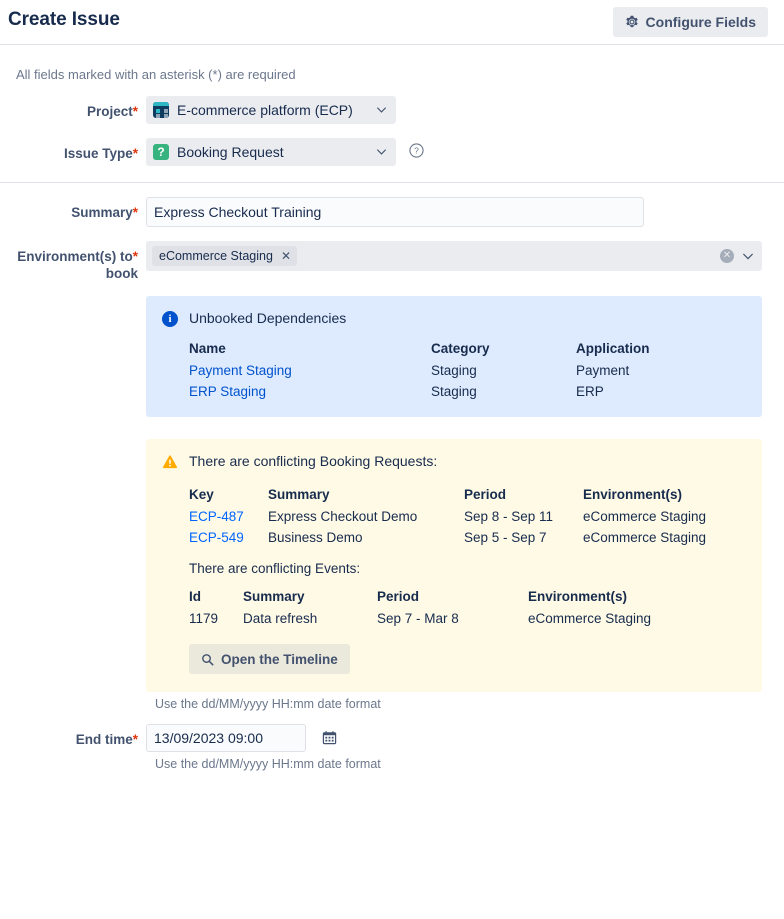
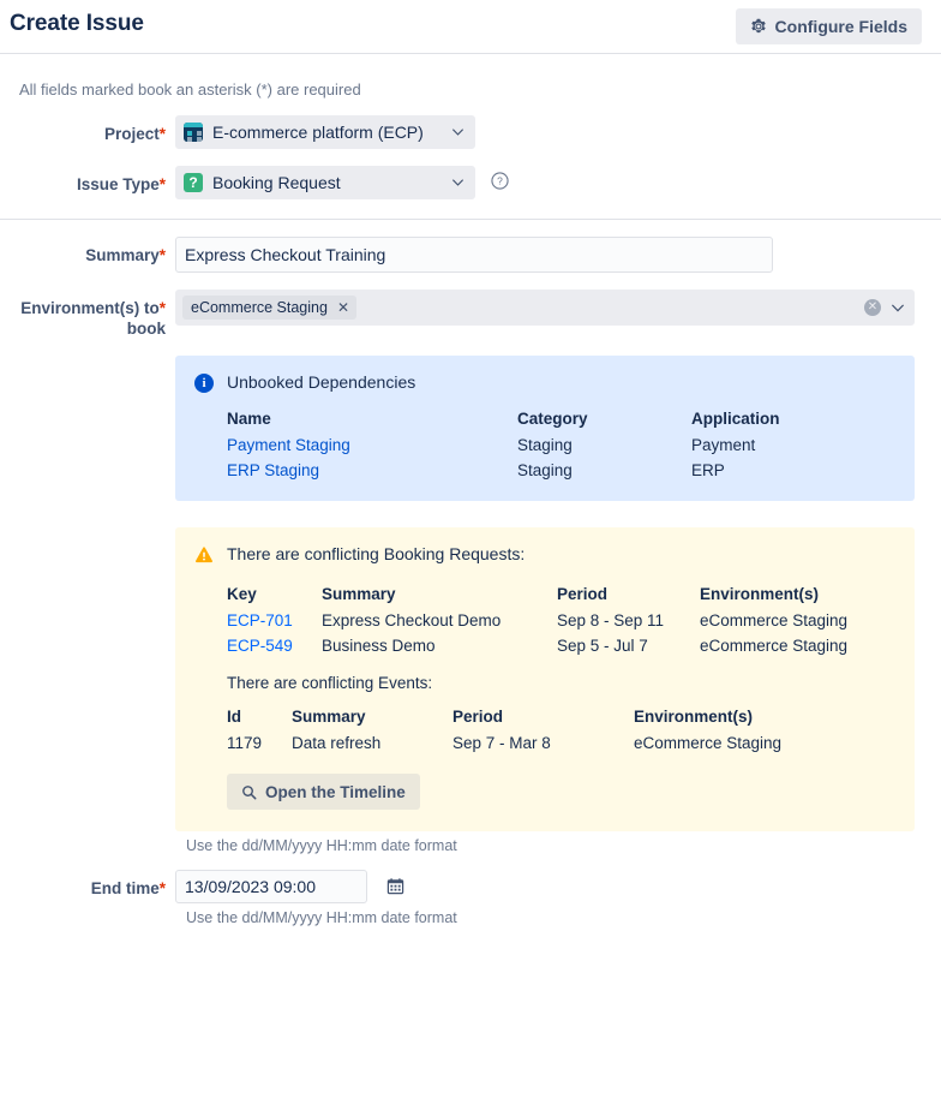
  Create Issue
  Configure Fields
- All fields marked with an asterisk (*) are required
+ All fields marked book an asterisk (*) are required
  Project*
  E-commerce platform (ECP)
  Issue Type*
  ?
  Booking Request
  ?
  Summary*
  Express Checkout Training
  Environment(s) to*
  book
  eCommerce Staging
  ✕
  ✕
  i
  Unbooked Dependencies
  Name	Category	Application
  Payment Staging	Staging	Payment
  ERP Staging	Staging	ERP
  There are conflicting Booking Requests:
  Key	Summary	Period	Environment(s)
- ECP-487	Express Checkout Demo	Sep 8 - Sep 11	eCommerce Staging
+ ECP-701	Express Checkout Demo	Sep 8 - Sep 11	eCommerce Staging
- ECP-549	Business Demo	Sep 5 - Sep 7	eCommerce Staging
+ ECP-549	Business Demo	Sep 5 - Jul 7	eCommerce Staging
  There are conflicting Events:
  Id	Summary	Period	Environment(s)
  1179	Data refresh	Sep 7 - Mar 8	eCommerce Staging
  Open the Timeline
  Use the dd/MM/yyyy HH:mm date format
  End time*
  13/09/2023 09:00
  Use the dd/MM/yyyy HH:mm date format
